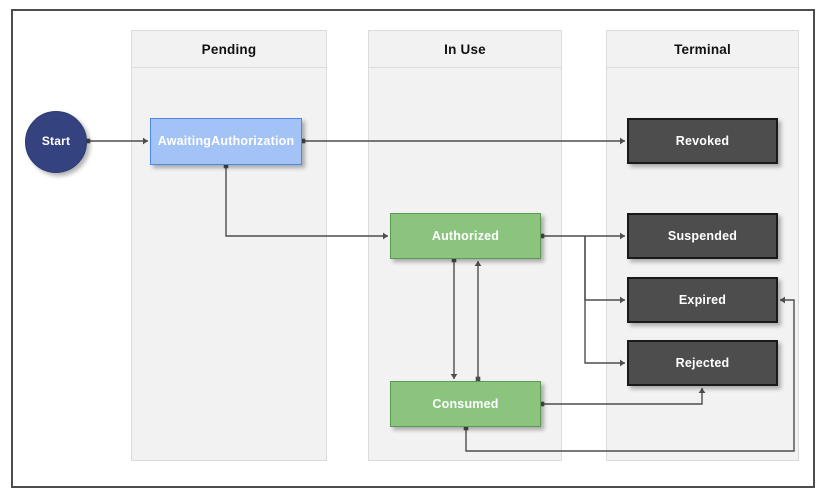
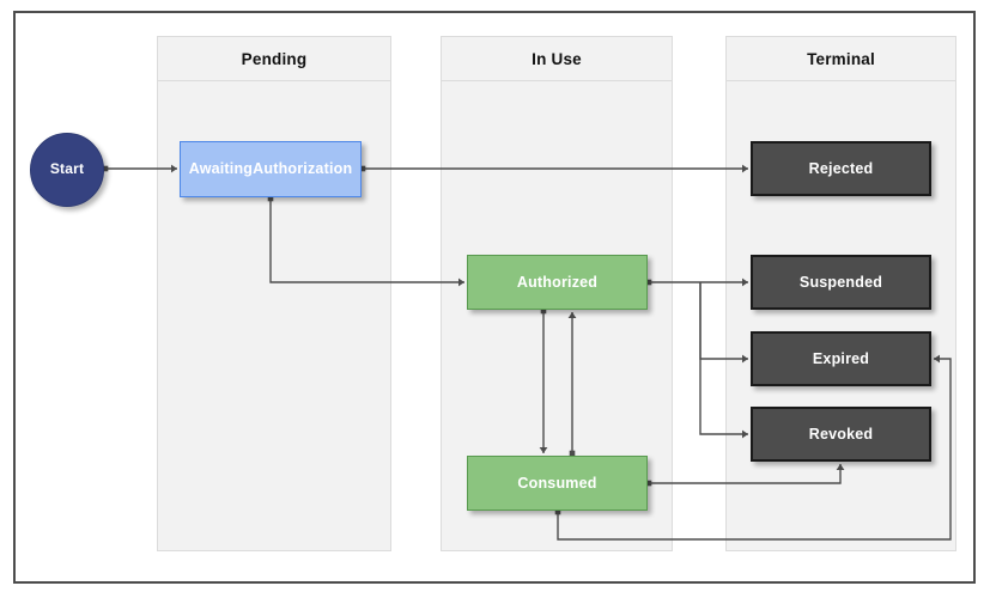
  Pending
  In Use
  Terminal
  Start
  AwaitingAuthorization
  Authorized
  Consumed
- Revoked
+ Rejected
  Suspended
  Expired
- Rejected
+ Revoked
